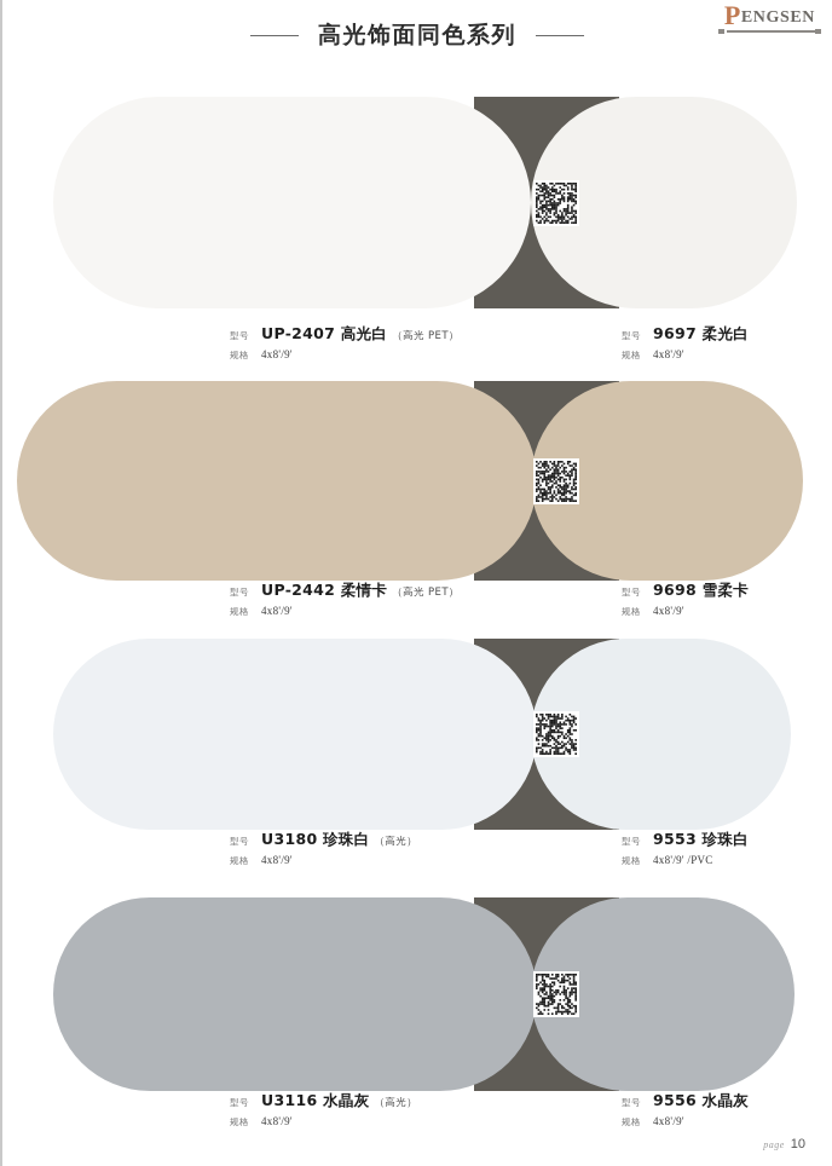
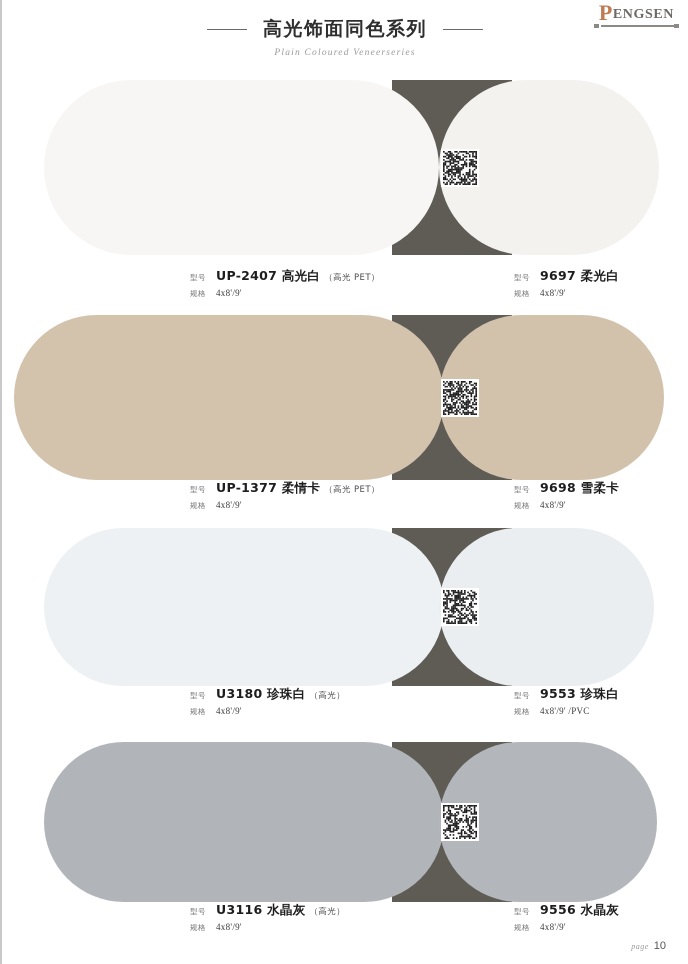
  PENGSEN
  高光饰面同色系列
+ Plain Coloured Veneerseries
  型号
  UP-2407 高光白
  （高光 PET）
  规格
  4x8'/9'
  型号
  9697 柔光白
  规格
  4x8'/9'
  型号
- UP-2442 柔情卡
+ UP-1377 柔情卡
  （高光 PET）
  规格
  4x8'/9'
  型号
  9698 雪柔卡
  规格
  4x8'/9'
  型号
  U3180 珍珠白
  （高光）
  规格
  4x8'/9'
  型号
  9553 珍珠白
  规格
  4x8'/9' /PVC
  型号
  U3116 水晶灰
  （高光）
  规格
  4x8'/9'
  型号
  9556 水晶灰
  规格
  4x8'/9'
  page
  10
